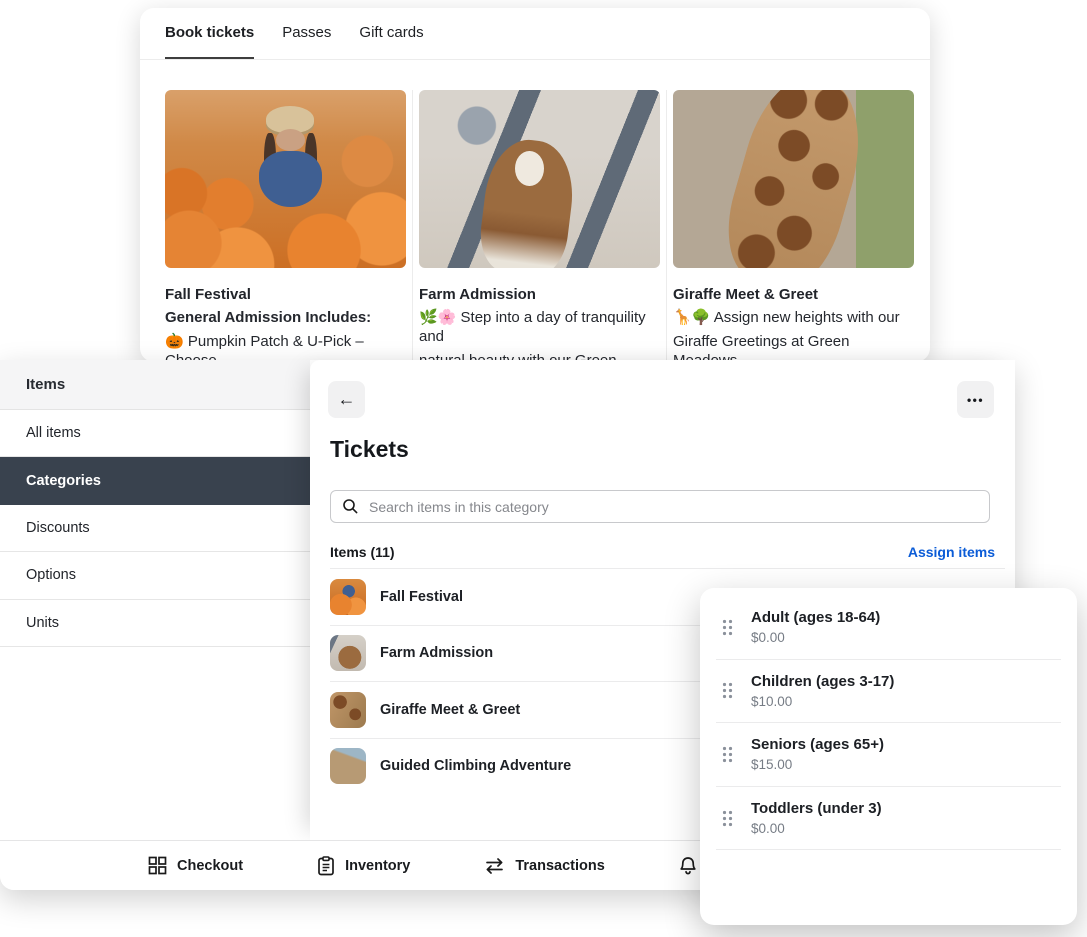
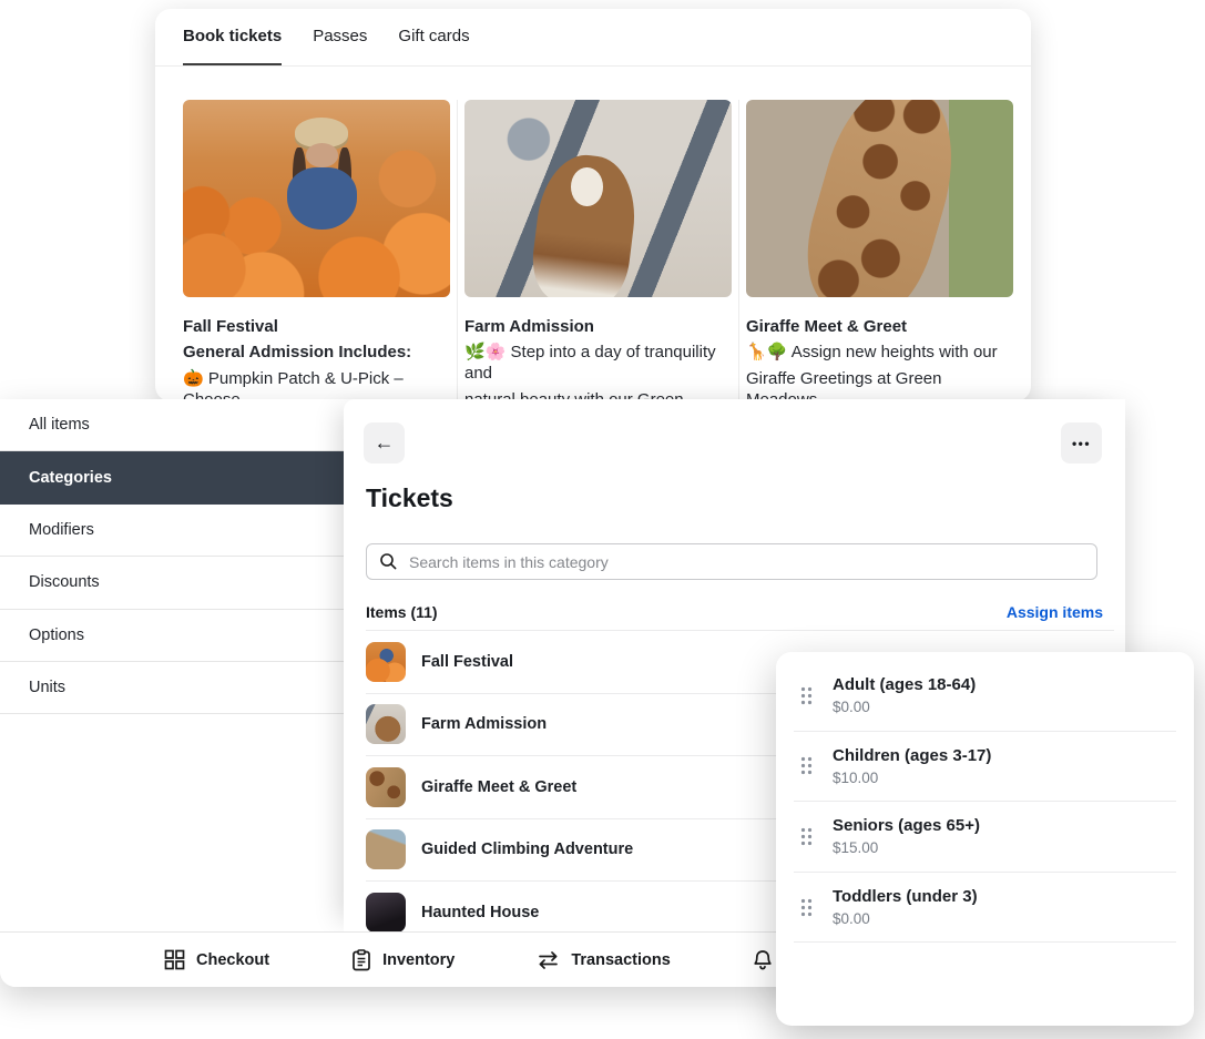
  Book tickets
  Passes
  Gift cards
  Fall Festival
  General Admission Includes:
  🎃 Pumpkin Patch & U-Pick –
  Farm Admission
  🌿🌸 Step into a day of tranquility and
  Giraffe Meet & Greet
  🦒🌳 Assign new heights with our
- Items
  All items
  Categories
+ Modifiers
  Discounts
  Options
  Units
  ←
  •••
  Tickets
  Search items in this category
  Items (11)
  Assign items
  Fall Festival
  Farm Admission
  Giraffe Meet & Greet
  Guided Climbing Adventure
+ Haunted House
  Checkout
  Inventory
  Transactions
  Adult (ages 18-64)
  $0.00
  Children (ages 3-17)
  $10.00
  Seniors (ages 65+)
  $15.00
  Toddlers (under 3)
  $0.00
